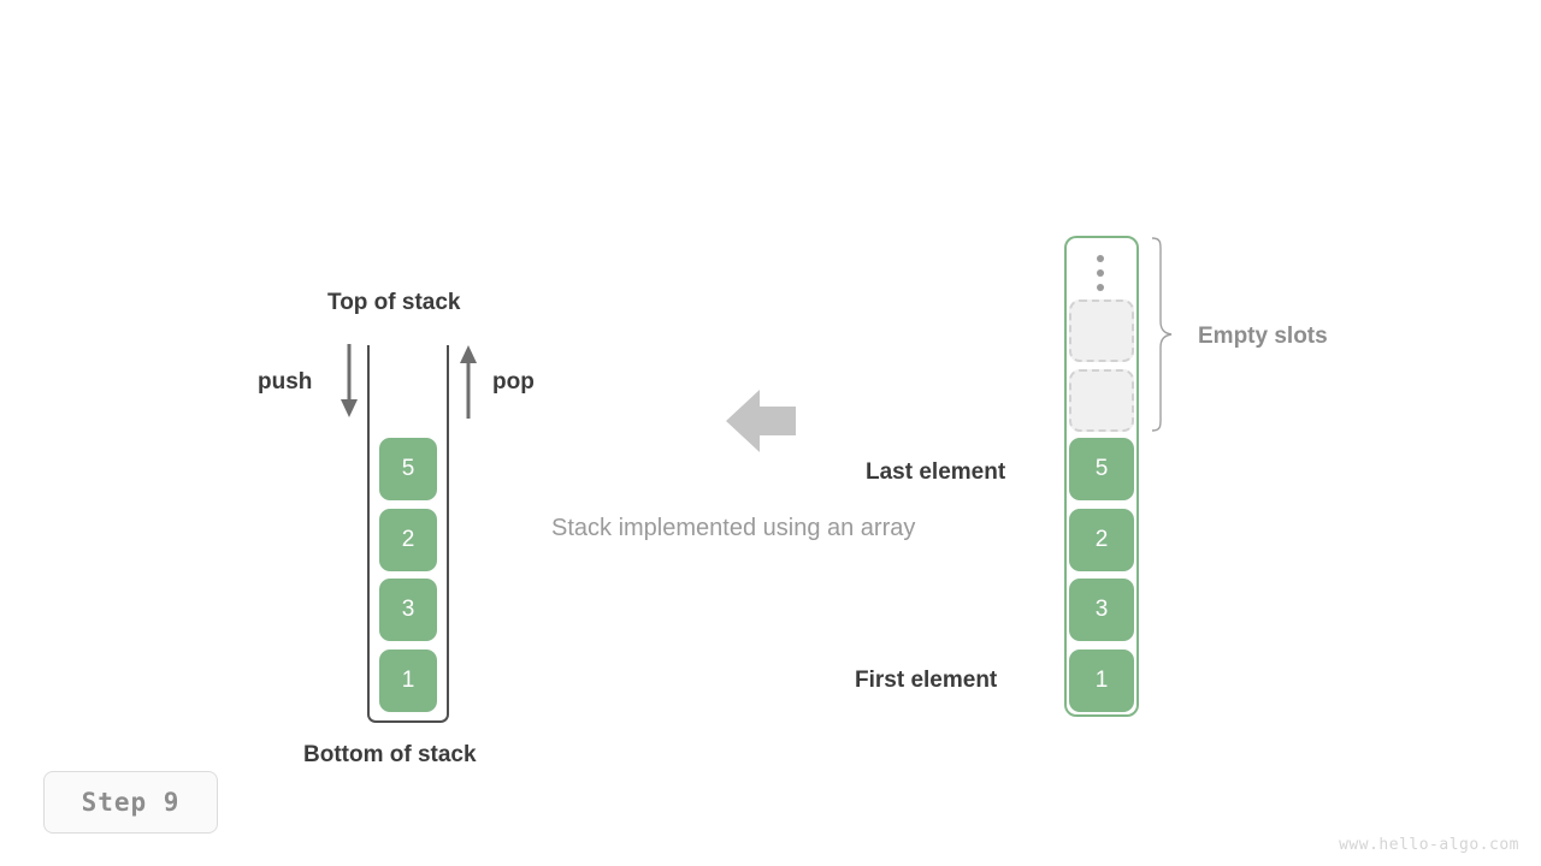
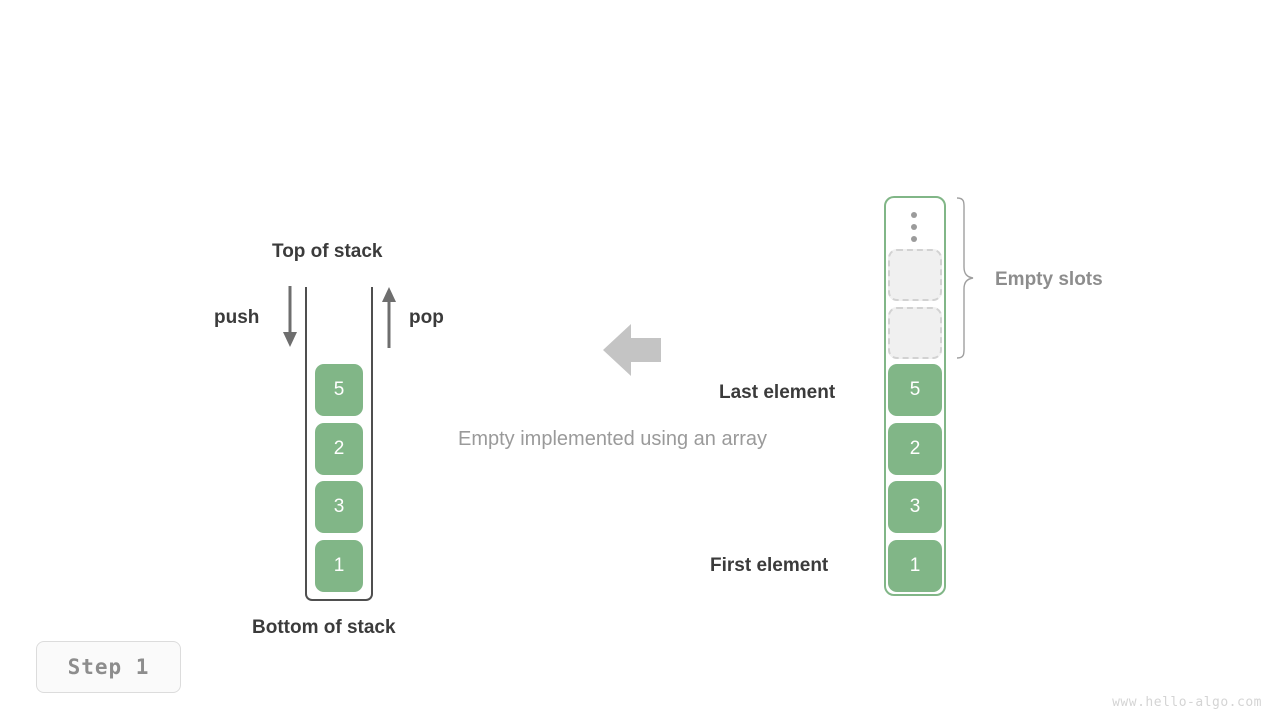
  Top of stack
  push
  pop
  5
  2
  3
  1
  Bottom of stack
- Stack implemented using an array
+ Empty implemented using an array
  Empty slots
  5
  2
  3
  1
  Last element
  First element
- Step 9
+ Step 1
  www.hello-algo.com
